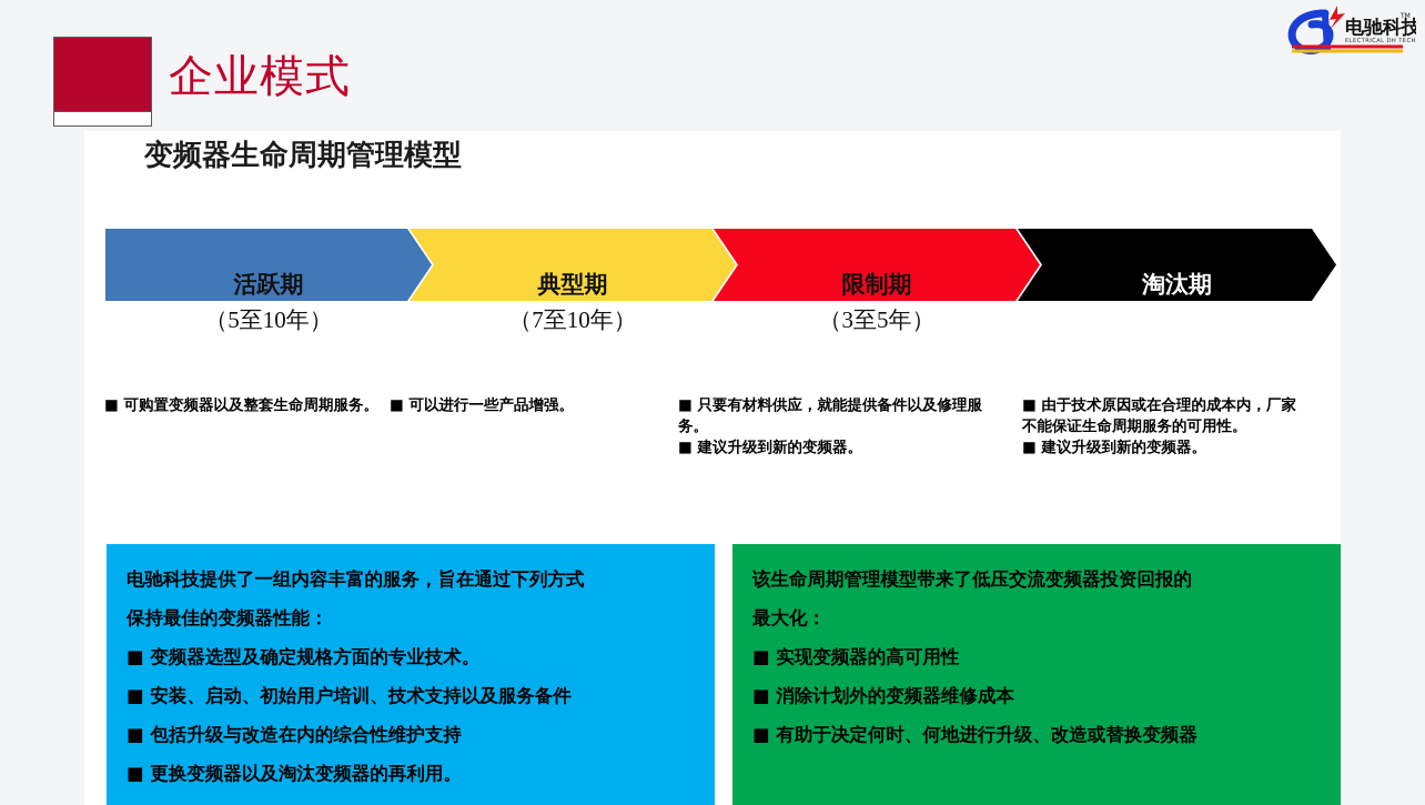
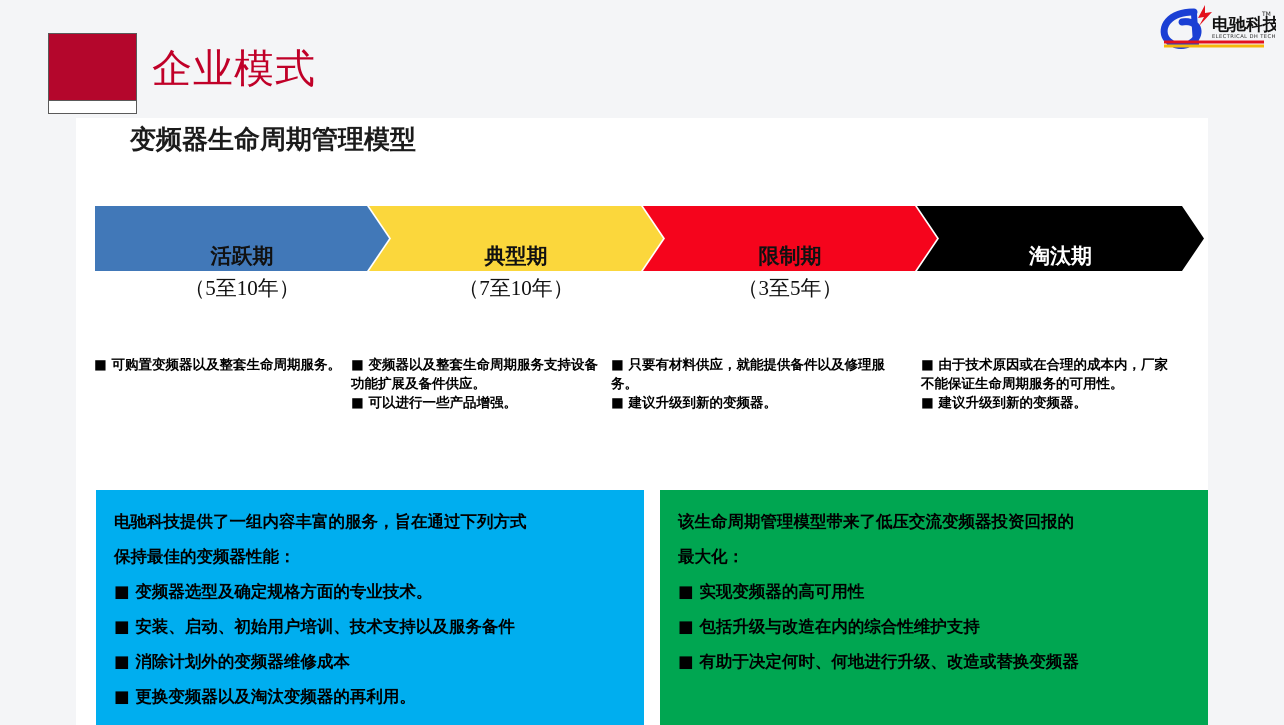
  企业模式
  电驰科技
  变频器生命周期管理模型
  活跃期
  典型期
  限制期
  淘汰期
  （5至10年）
  （7至10年）
  （3至5年）
  ■ 可购置变频器以及整套生命周期服务。
+ ■ 变频器以及整套生命周期服务支持设备功能扩展及备件供应。
  ■ 可以进行一些产品增强。
  ■ 只要有材料供应，就能提供备件以及修理服务。
  ■ 建议升级到新的变频器。
  ■ 由于技术原因或在合理的成本内，厂家不能保证生命周期服务的可用性。
  ■ 建议升级到新的变频器。
  电驰科技提供了一组内容丰富的服务，旨在通过下列方式
  保持最佳的变频器性能：
  ■ 变频器选型及确定规格方面的专业技术。
  ■ 安装、启动、初始用户培训、技术支持以及服务备件
- ■ 包括升级与改造在内的综合性维护支持
+ ■ 消除计划外的变频器维修成本
  ■ 更换变频器以及淘汰变频器的再利用。
  该生命周期管理模型带来了低压交流变频器投资回报的
  最大化：
  ■ 实现变频器的高可用性
- ■ 消除计划外的变频器维修成本
+ ■ 包括升级与改造在内的综合性维护支持
  ■ 有助于决定何时、何地进行升级、改造或替换变频器
